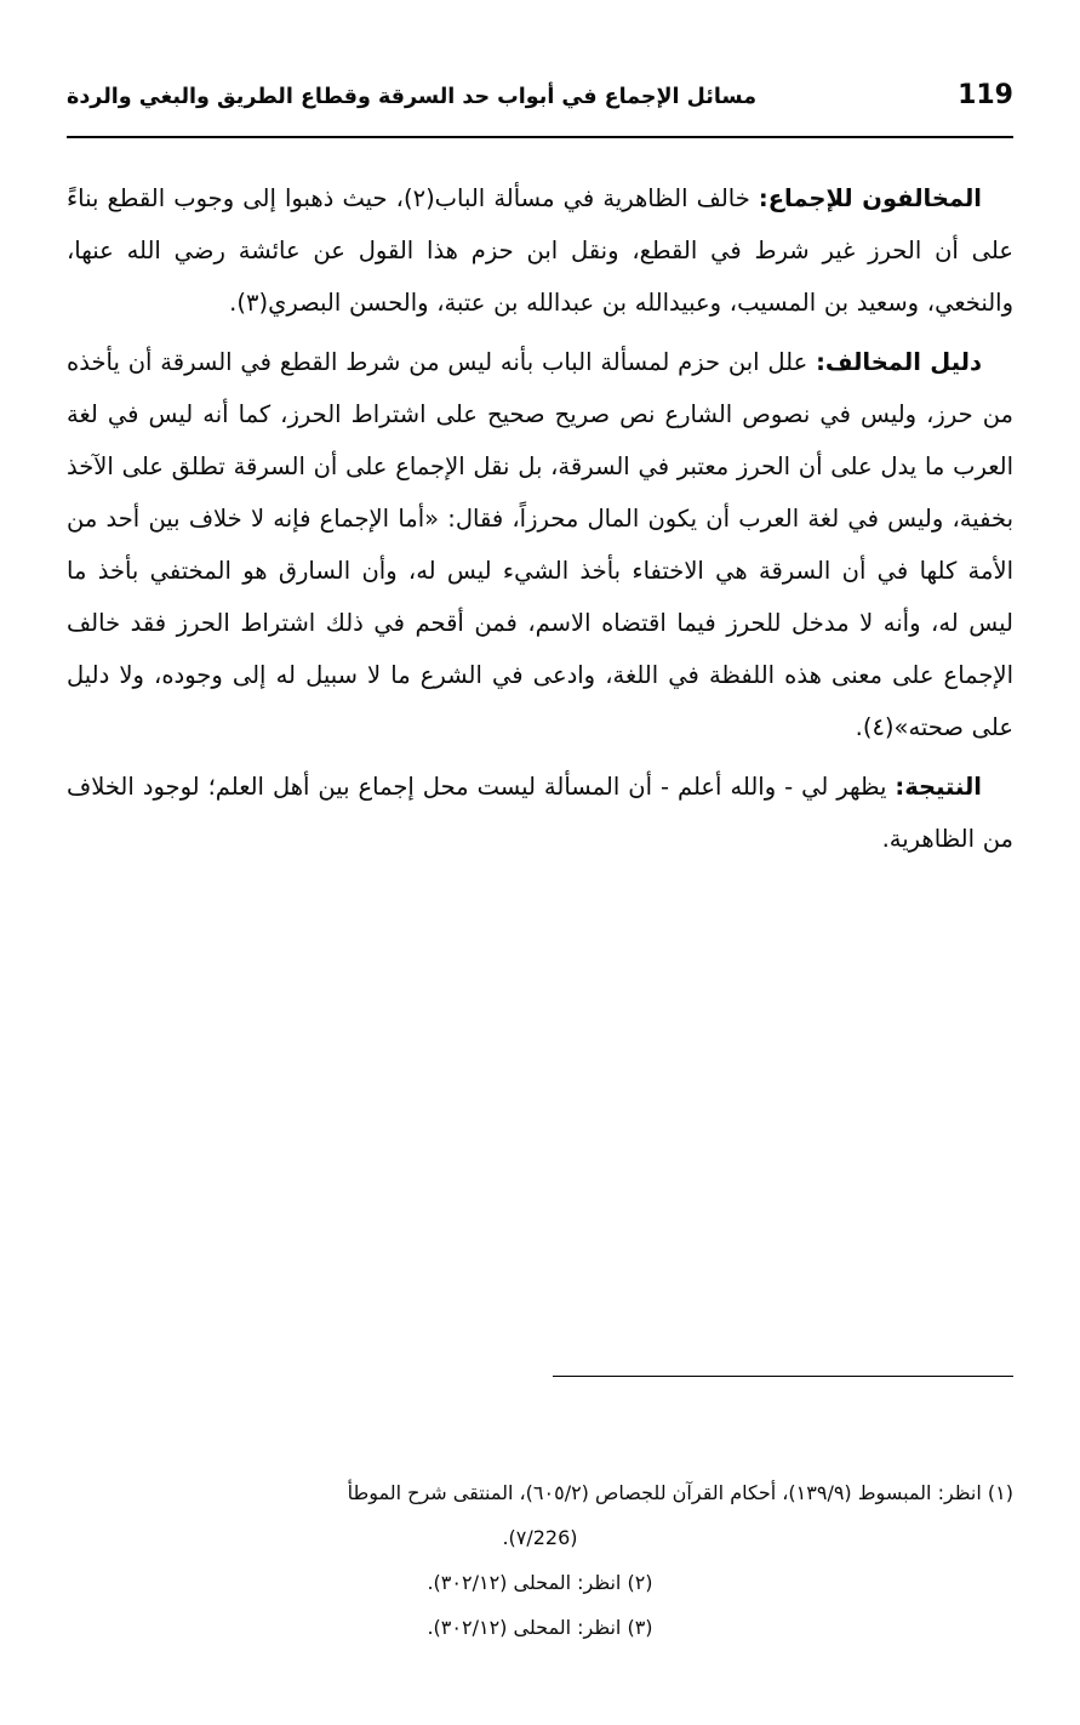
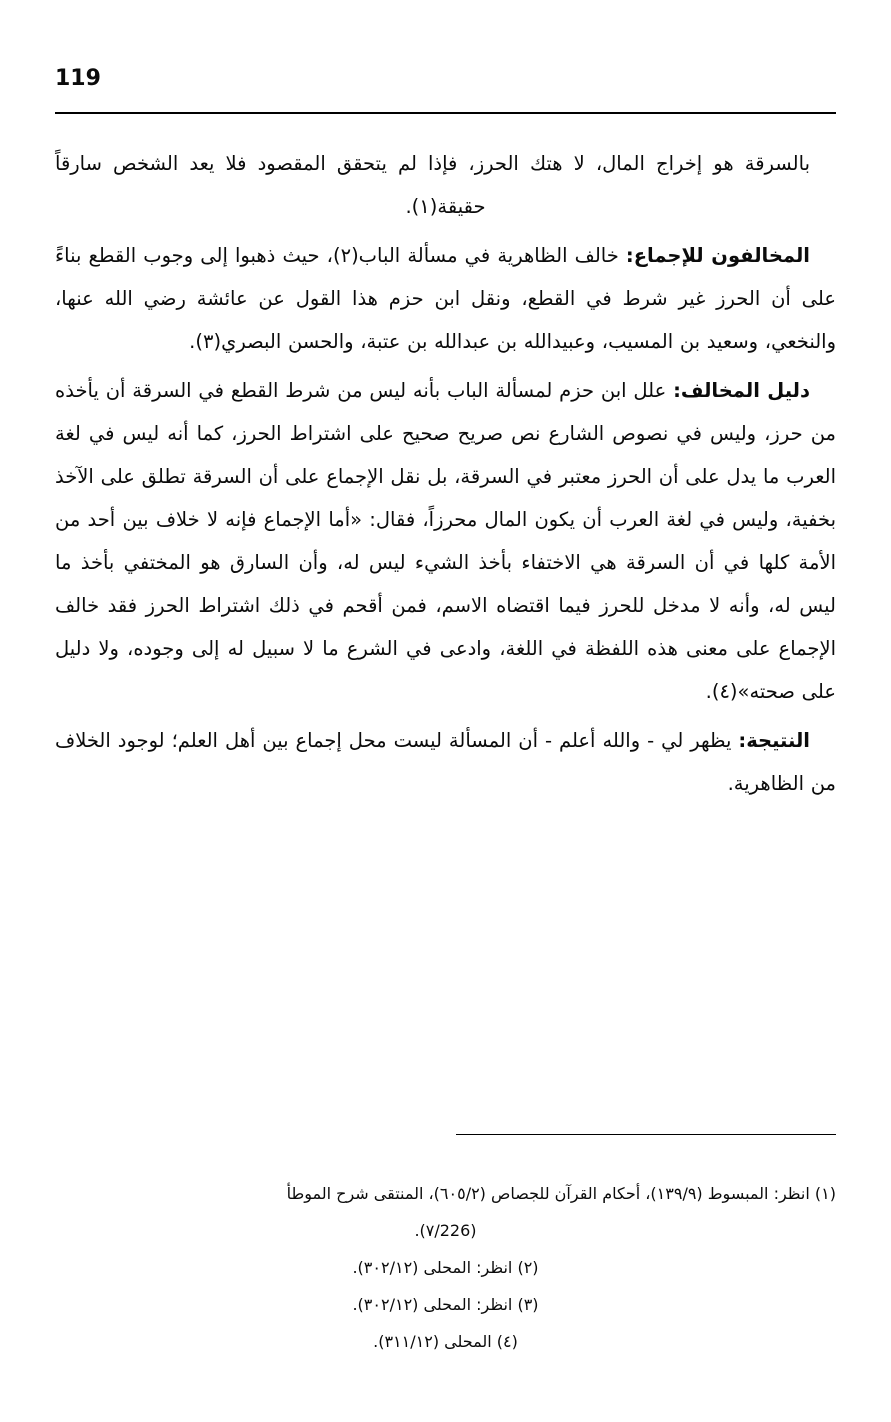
- مسائل الإجماع في أبواب حد السرقة وقطاع الطريق والبغي والردة
  119
+ بالسرقة هو إخراج المال، لا هتك الحرز، فإذا لم يتحقق المقصود فلا يعد الشخص سارقاً حقيقة(١).
  المخالفون للإجماع: خالف الظاهرية في مسألة الباب(٢)، حيث ذهبوا إلى وجوب القطع بناءً على أن الحرز غير شرط في القطع، ونقل ابن حزم هذا القول عن عائشة رضي الله عنها، والنخعي، وسعيد بن المسيب، وعبيدالله بن عبدالله بن عتبة، والحسن البصري(٣).
  دليل المخالف: علل ابن حزم لمسألة الباب بأنه ليس من شرط القطع في السرقة أن يأخذه من حرز، وليس في نصوص الشارع نص صريح صحيح على اشتراط الحرز، كما أنه ليس في لغة العرب ما يدل على أن الحرز معتبر في السرقة، بل نقل الإجماع على أن السرقة تطلق على الآخذ بخفية، وليس في لغة العرب أن يكون المال محرزاً، فقال: «أما الإجماع فإنه لا خلاف بين أحد من الأمة كلها في أن السرقة هي الاختفاء بأخذ الشيء ليس له، وأن السارق هو المختفي بأخذ ما ليس له، وأنه لا مدخل للحرز فيما اقتضاه الاسم، فمن أقحم في ذلك اشتراط الحرز فقد خالف الإجماع على معنى هذه اللفظة في اللغة، وادعى في الشرع ما لا سبيل له إلى وجوده، ولا دليل على صحته»(٤).
  النتيجة: يظهر لي - والله أعلم - أن المسألة ليست محل إجماع بين أهل العلم؛ لوجود الخلاف من الظاهرية.
  (١) انظر: المبسوط (١٣٩/٩)، أحكام القرآن للجصاص (٦٠٥/٢)، المنتقى شرح الموطأ
  (226/٧).
  (٢) انظر: المحلى (٣٠٢/١٢).
  (٣) انظر: المحلى (٣٠٢/١٢).
+ (٤) المحلى (٣١١/١٢).
